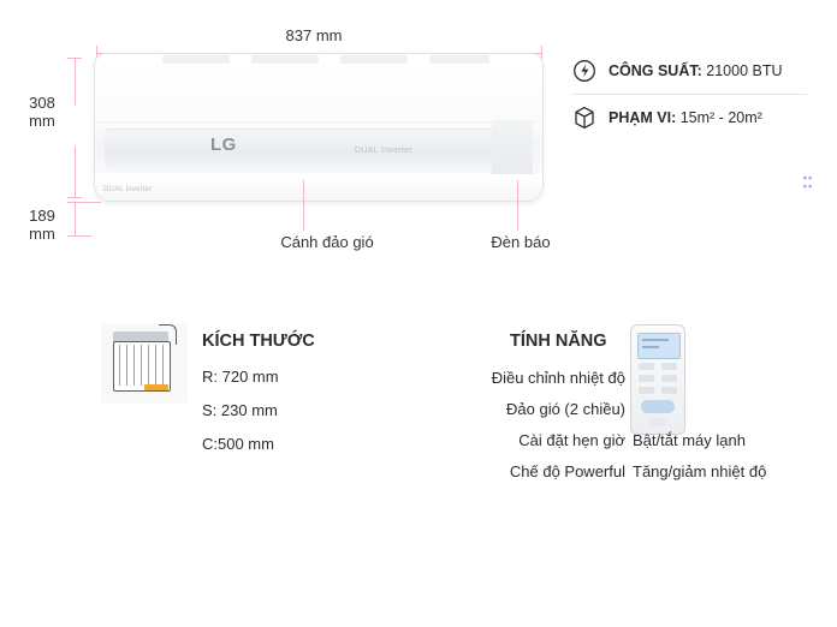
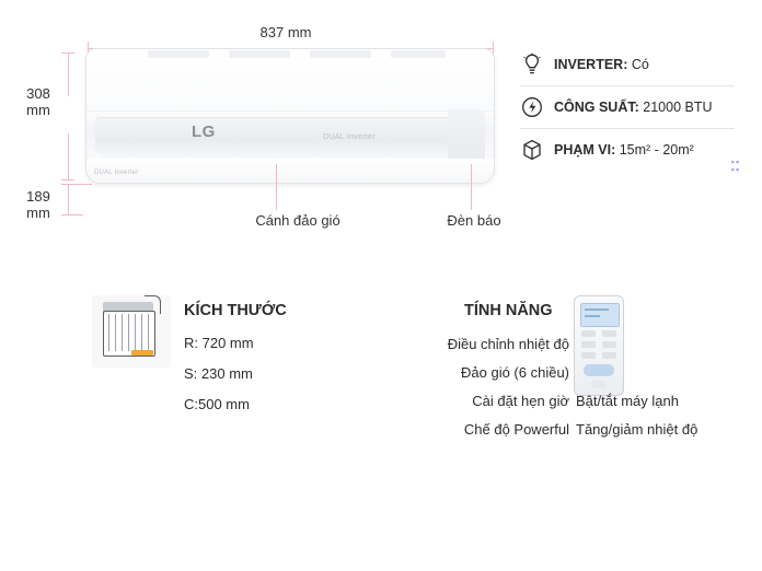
  837 mm
  308
  mm
  189
  mm
  LG
  ▪▪
  ▪▪
  Cánh đảo gió
  Đèn báo
+ INVERTER: Có
  CÔNG SUẤT: 21000 BTU
  PHẠM VI: 15m² - 20m²
  KÍCH THƯỚC
  R: 720 mm
  S: 230 mm
  C:500 mm
  TÍNH NĂNG
  Điều chỉnh nhiệt độ
- Đảo gió (2 chiều)
+ Đảo gió (6 chiều)
  Cài đặt hẹn giờ
  Chế độ Powerful
  Bật/tắt máy lạnh
  Tăng/giảm nhiệt độ
